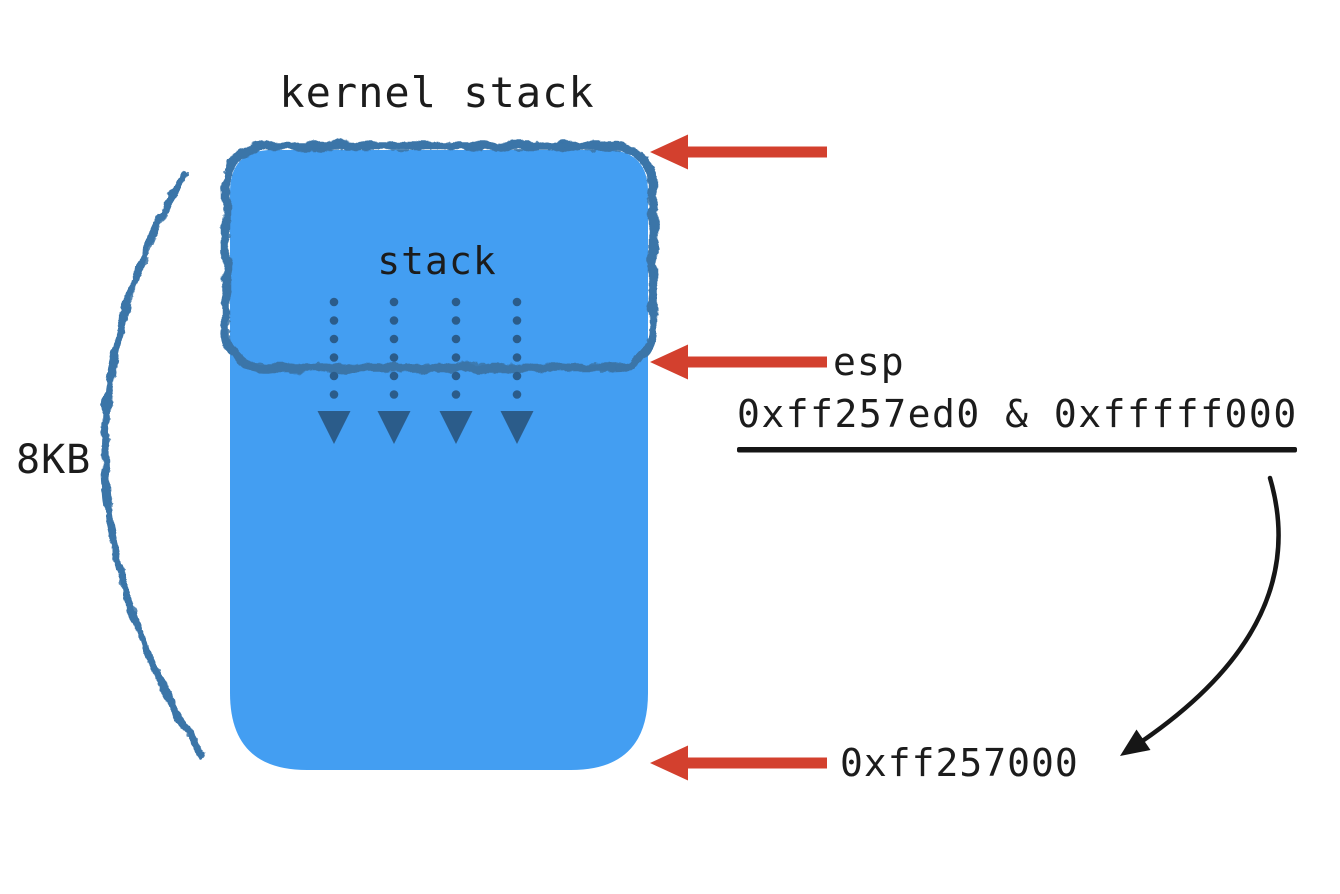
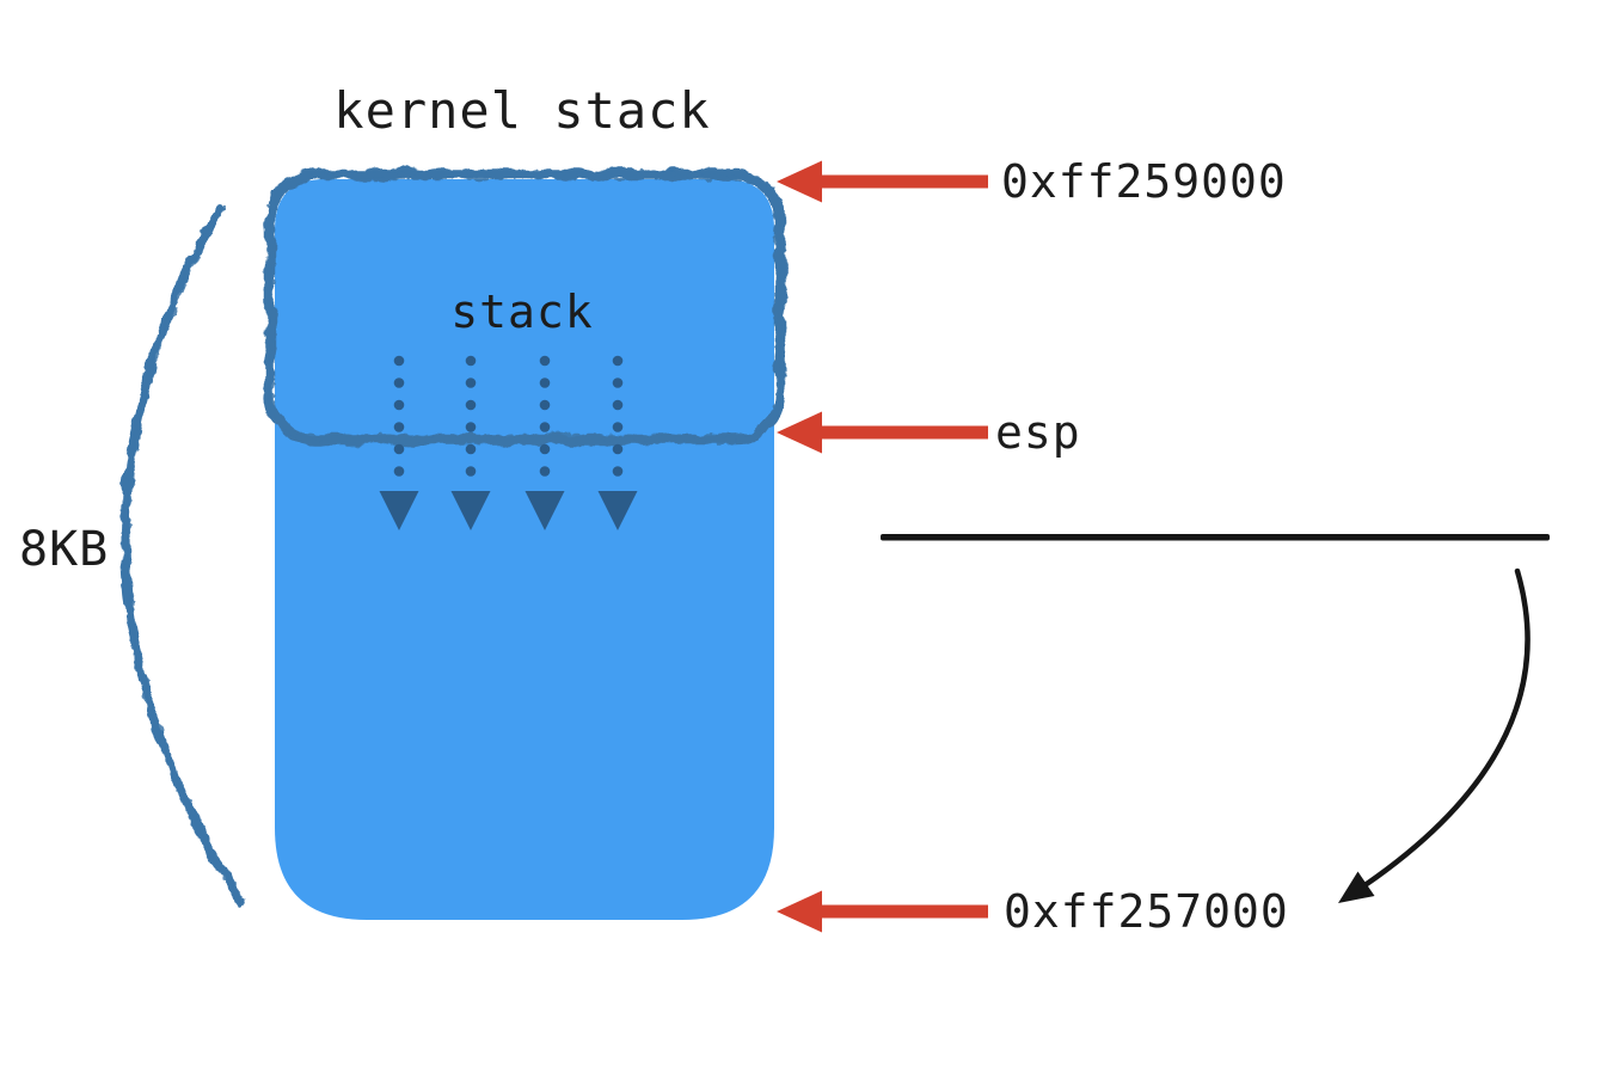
  kernel stack
  stack
  8KB
+ 0xff259000
  esp
- 0xff257ed0 & 0xfffff000
  0xff257000
